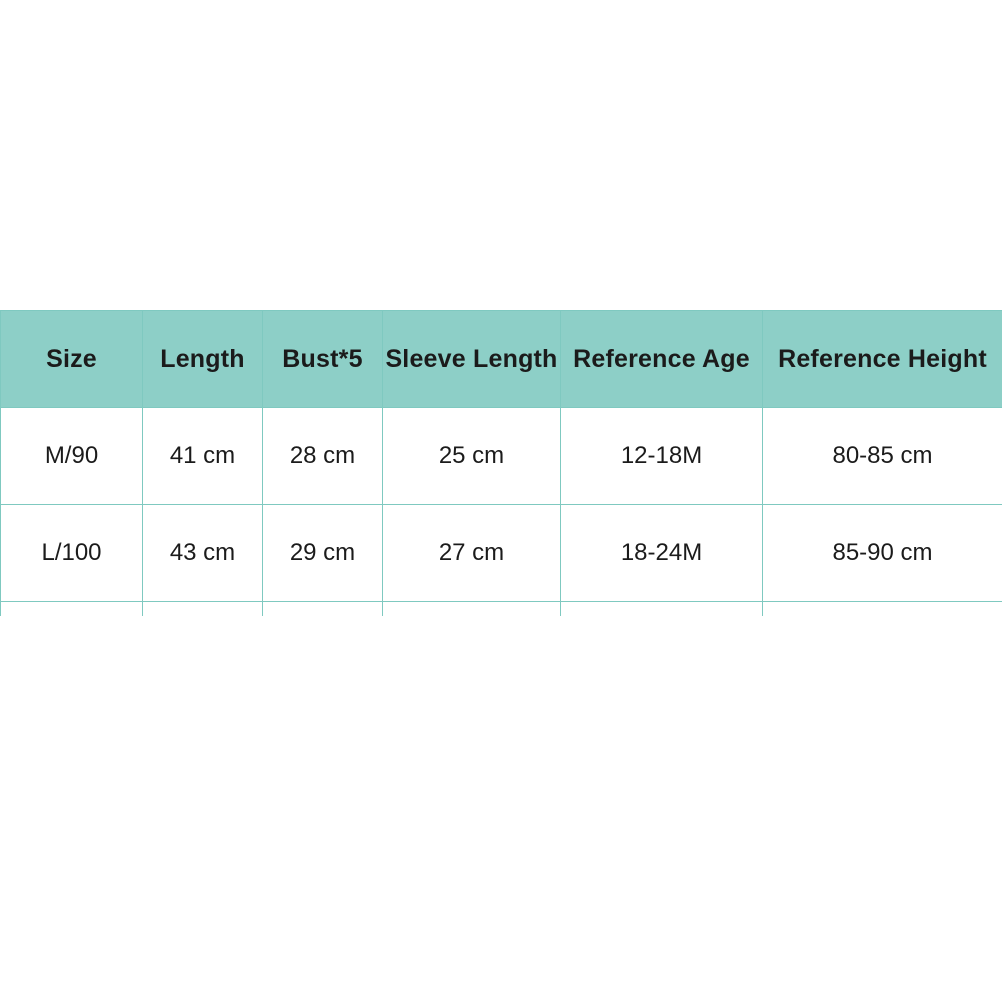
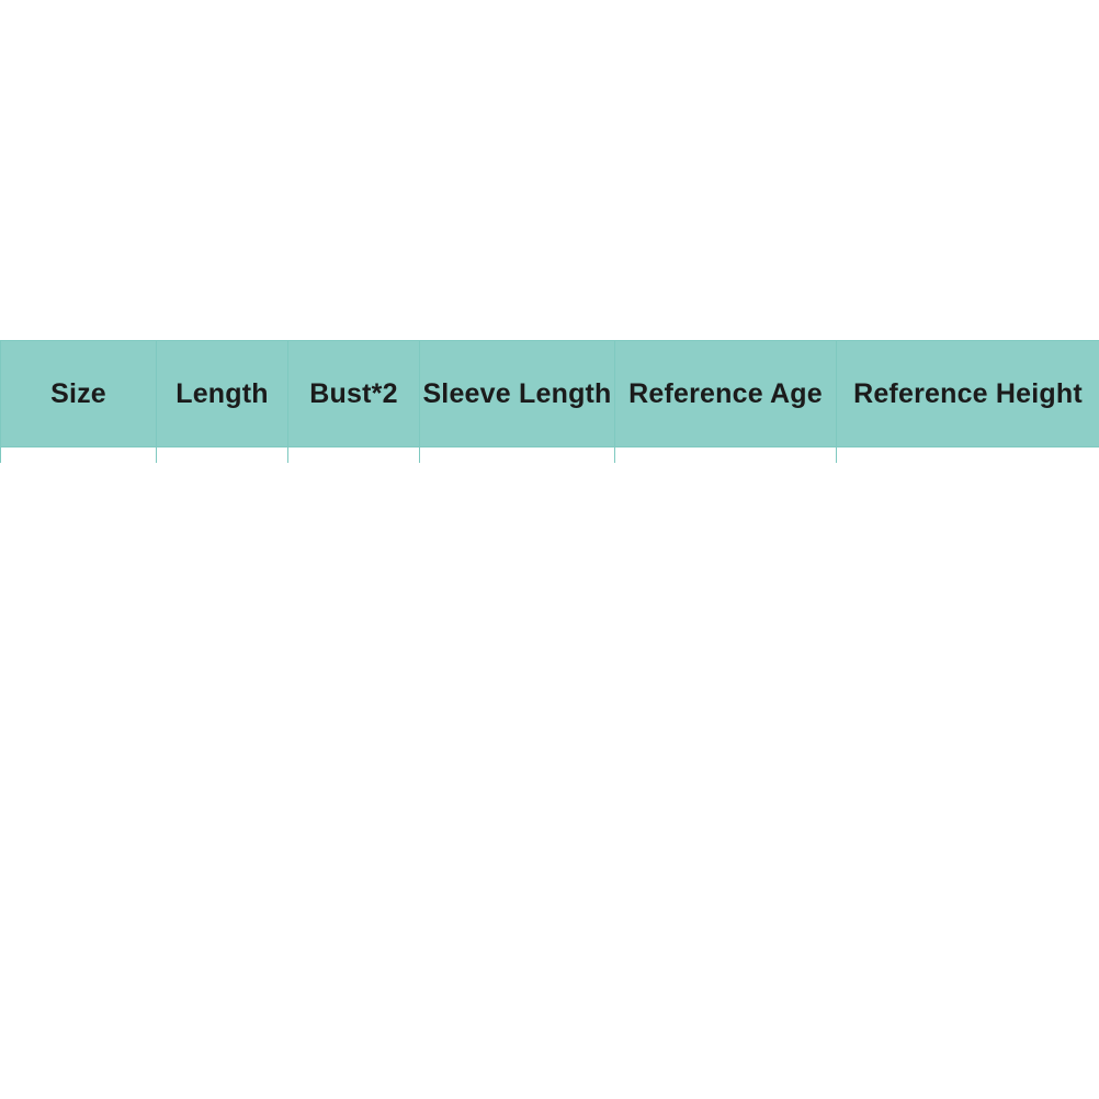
- Size	Length	Bust*5	Sleeve Length	Reference Age	Reference Height
+ Size	Length	Bust*2	Sleeve Length	Reference Age	Reference Height
- M/90	41 cm	28 cm	25 cm	12-18M	80-85 cm
- L/100	43 cm	29 cm	27 cm	18-24M	85-90 cm
